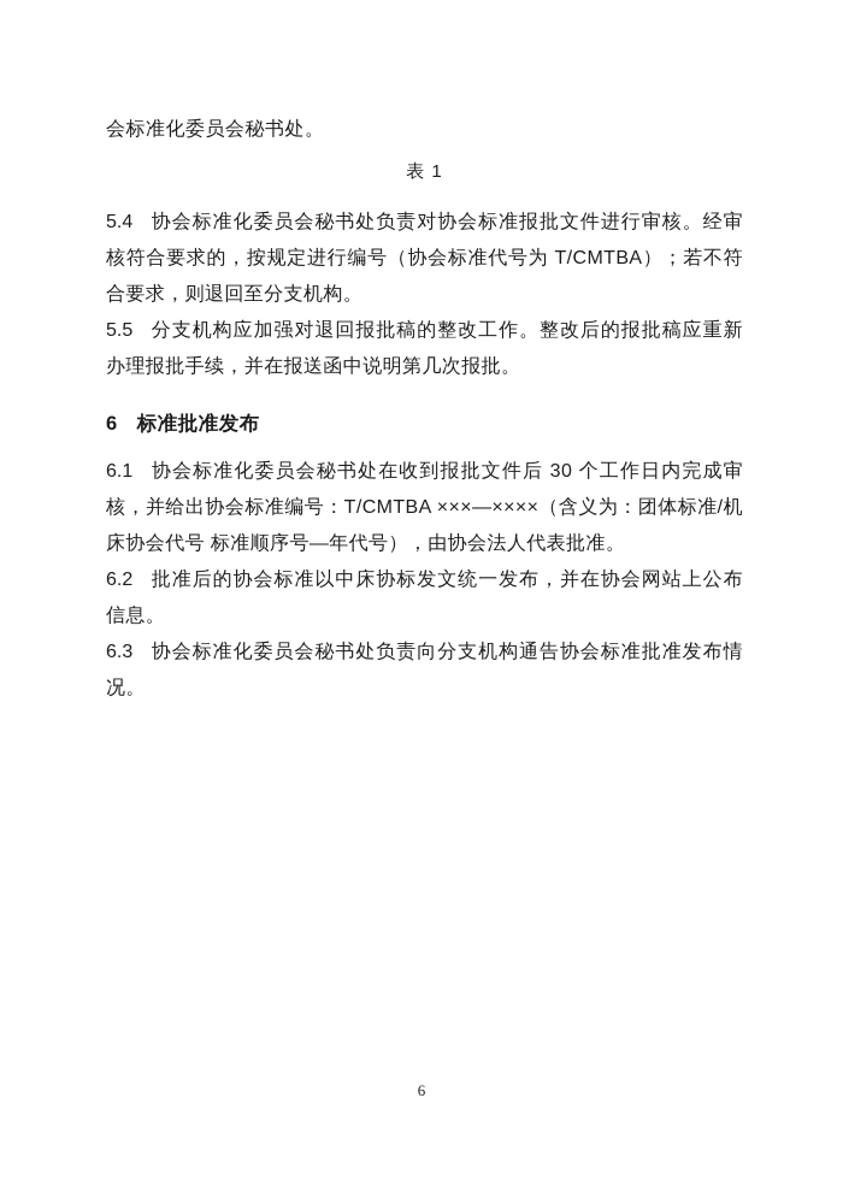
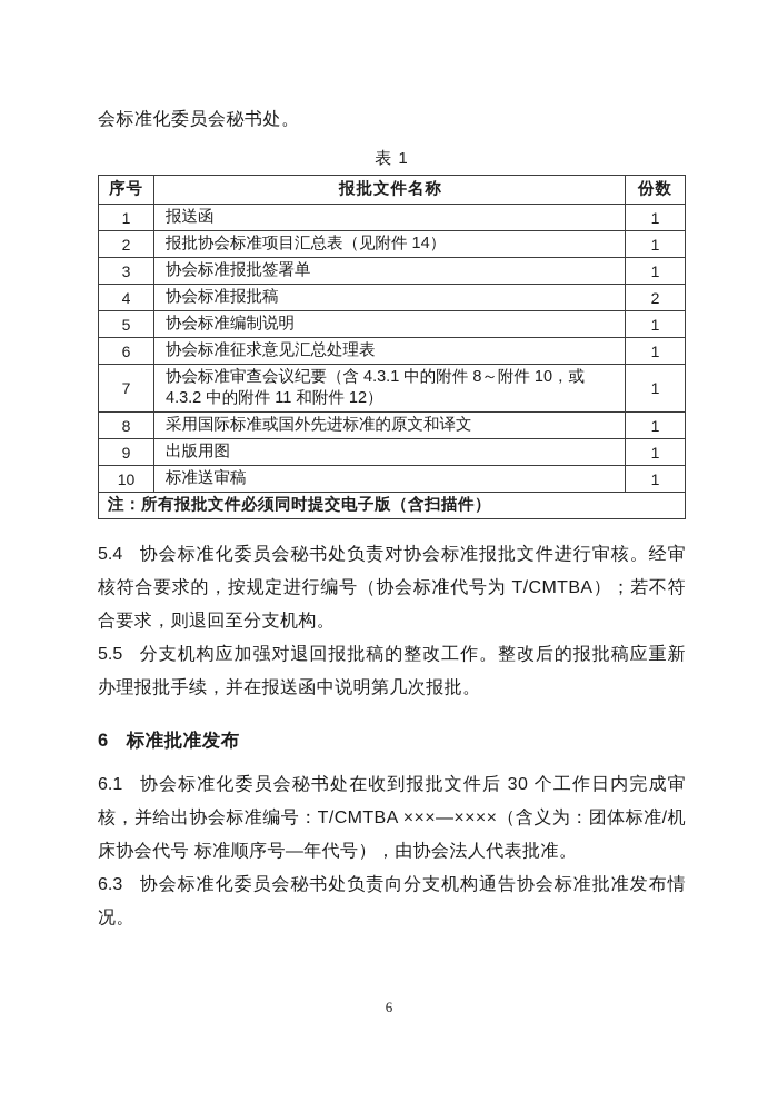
  会标准化委员会秘书处。
  表 1
+ 序号	报批文件名称	份数
+ 1	报送函	1
+ 2	报批协会标准项目汇总表（见附件 14）	1
+ 3	协会标准报批签署单	1
+ 4	协会标准报批稿	2
+ 5	协会标准编制说明	1
+ 6	协会标准征求意见汇总处理表	1
+ 7	协会标准审查会议纪要（含 4.3.1 中的附件 8～附件 10，或 4.3.2 中的附件 11 和附件 12）	1
+ 8	采用国际标准或国外先进标准的原文和译文	1
+ 9	出版用图	1
+ 10	标准送审稿	1
+ 注：所有报批文件必须同时提交电子版（含扫描件）
  5.4 协会标准化委员会秘书处负责对协会标准报批文件进行审核。经审核符合要求的，按规定进行编号（协会标准代号为 T/CMTBA）；若不符合要求，则退回至分支机构。
  5.5 分支机构应加强对退回报批稿的整改工作。整改后的报批稿应重新办理报批手续，并在报送函中说明第几次报批。
  6 标准批准发布
  6.1 协会标准化委员会秘书处在收到报批文件后 30 个工作日内完成审核，并给出协会标准编号：T/CMTBA ×××—××××（含义为：团体标准/机床协会代号 标准顺序号—年代号），由协会法人代表批准。
- 6.2 批准后的协会标准以中床协标发文统一发布，并在协会网站上公布信息。
  6.3 协会标准化委员会秘书处负责向分支机构通告协会标准批准发布情况。
  6
